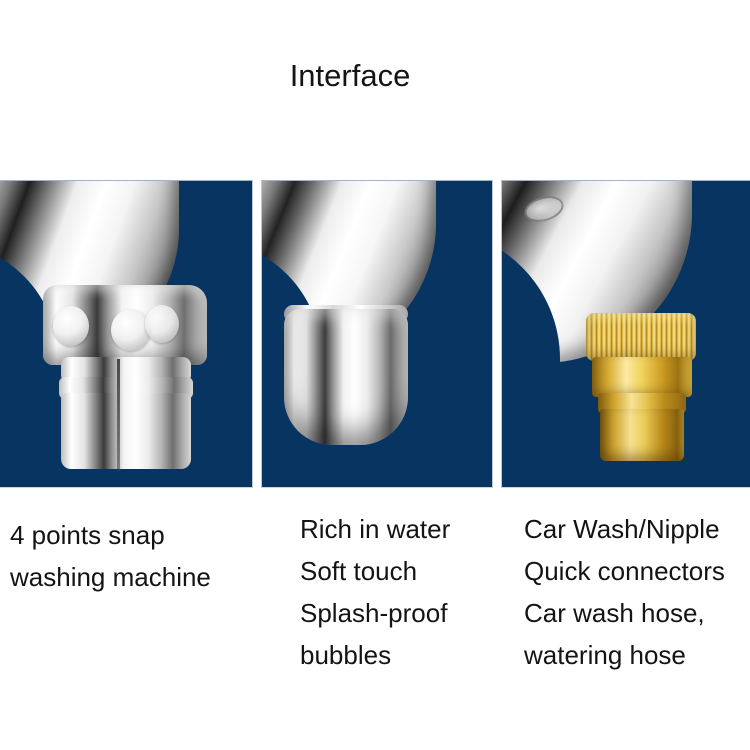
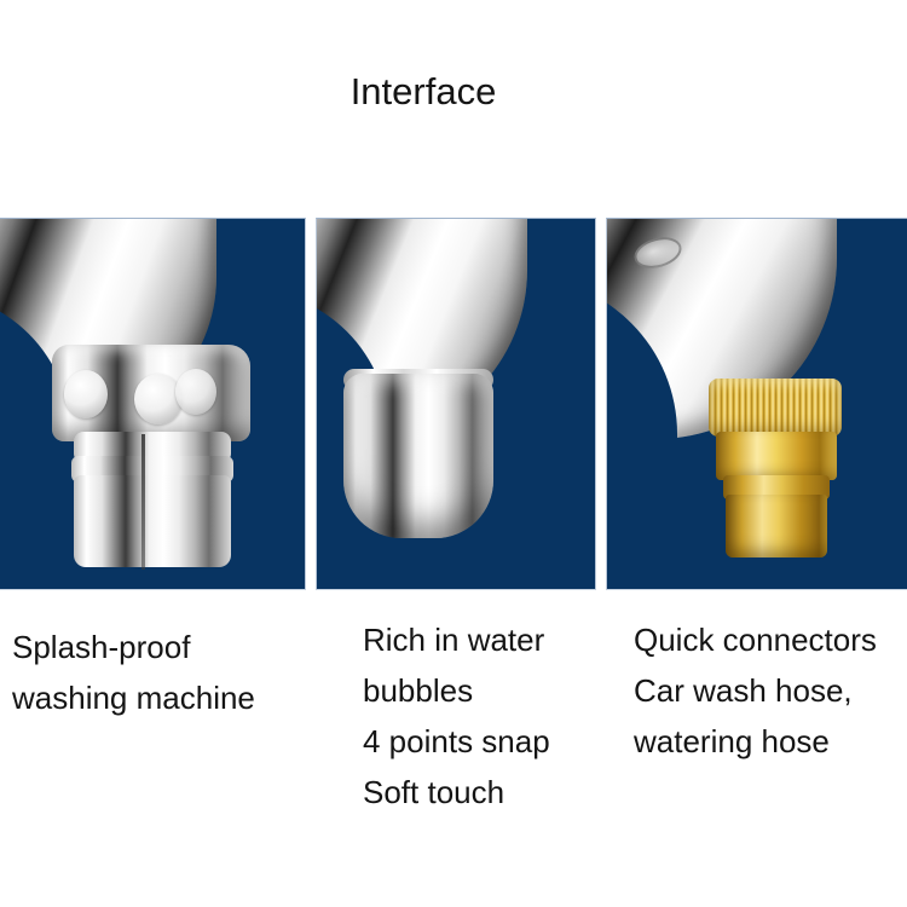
  Interface
- 4 points snap
+ Splash-proof
  washing machine
  Rich in water
- Soft touch
+ bubbles
- Splash-proof
+ 4 points snap
- bubbles
+ Soft touch
- Car Wash/Nipple
  Quick connectors
  Car wash hose,
  watering hose
